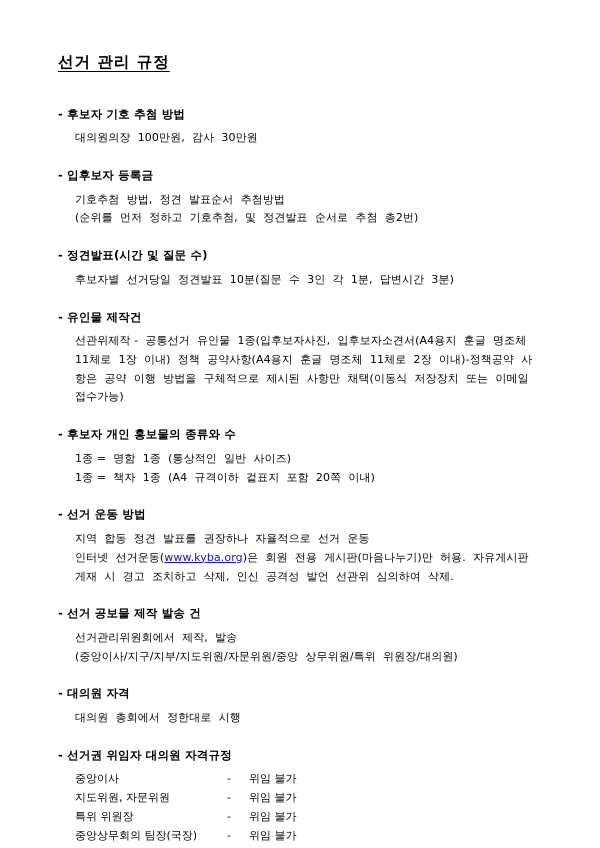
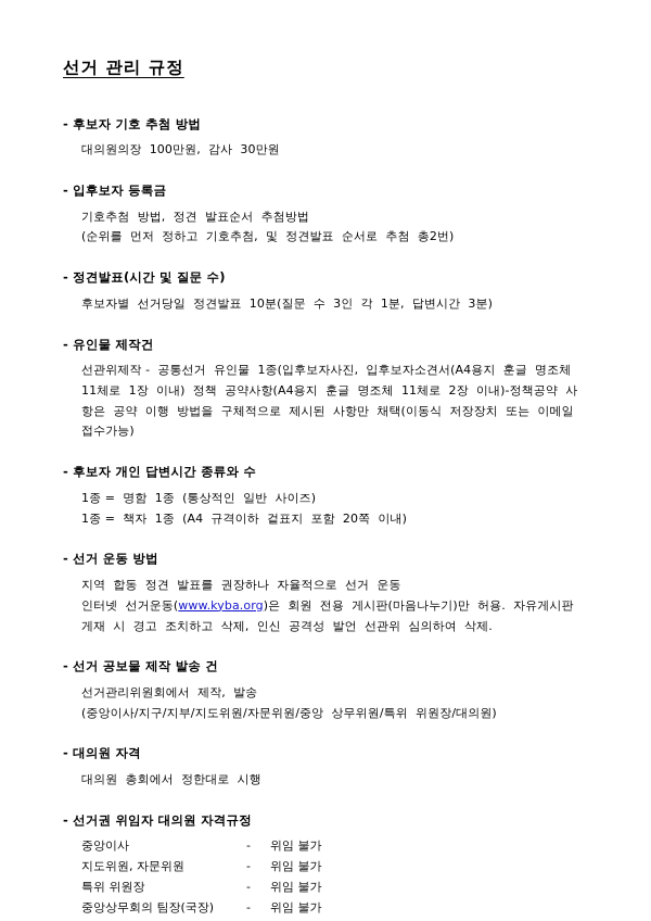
  선거 관리 규정
  - 후보자 기호 추첨 방법
  대의원의장 100만원, 감사 30만원
  - 입후보자 등록금
  기호추첨 방법, 정견 발표순서 추첨방법
  (순위를 먼저 정하고 기호추첨, 및 정견발표 순서로 추첨 총2번)
  - 정견발표(시간 및 질문 수)
  후보자별 선거당일 정견발표 10분(질문 수 3인 각 1분, 답변시간 3분)
  - 유인물 제작건
  선관위제작 - 공통선거 유인물 1종(입후보자사진, 입후보자소견서(A4용지 훈글 명조체
  11체로 1장 이내) 정책 공약사항(A4용지 훈글 명조체 11체로 2장 이내)-정책공약 사
  항은 공약 이행 방법을 구체적으로 제시된 사항만 채택(이동식 저장장치 또는 이메일
  접수가능)
- - 후보자 개인 홍보물의 종류와 수
+ - 후보자 개인 답변시간 종류와 수
  1종 = 명함 1종 (통상적인 일반 사이즈)
  1종 = 책자 1종 (A4 규격이하 겉표지 포함 20쪽 이내)
  - 선거 운동 방법
  지역 합동 정견 발표를 권장하나 자율적으로 선거 운동
  인터넷 선거운동(www.kyba.org)은 회원 전용 게시판(마음나누기)만 허용. 자유게시판
  게재 시 경고 조치하고 삭제, 인신 공격성 발언 선관위 심의하여 삭제.
  - 선거 공보물 제작 발송 건
  선거관리위원회에서 제작, 발송
  (중앙이사/지구/지부/지도위원/자문위원/중앙 상무위원/특위 위원장/대의원)
  - 대의원 자격
  대의원 총회에서 정한대로 시행
  - 선거권 위임자 대의원 자격규정
  중앙이사
  -
  위임 불가
  지도위원, 자문위원
  -
  위임 불가
  특위 위원장
  -
  위임 불가
  중앙상무회의 팀장(국장)
  -
  위임 불가
